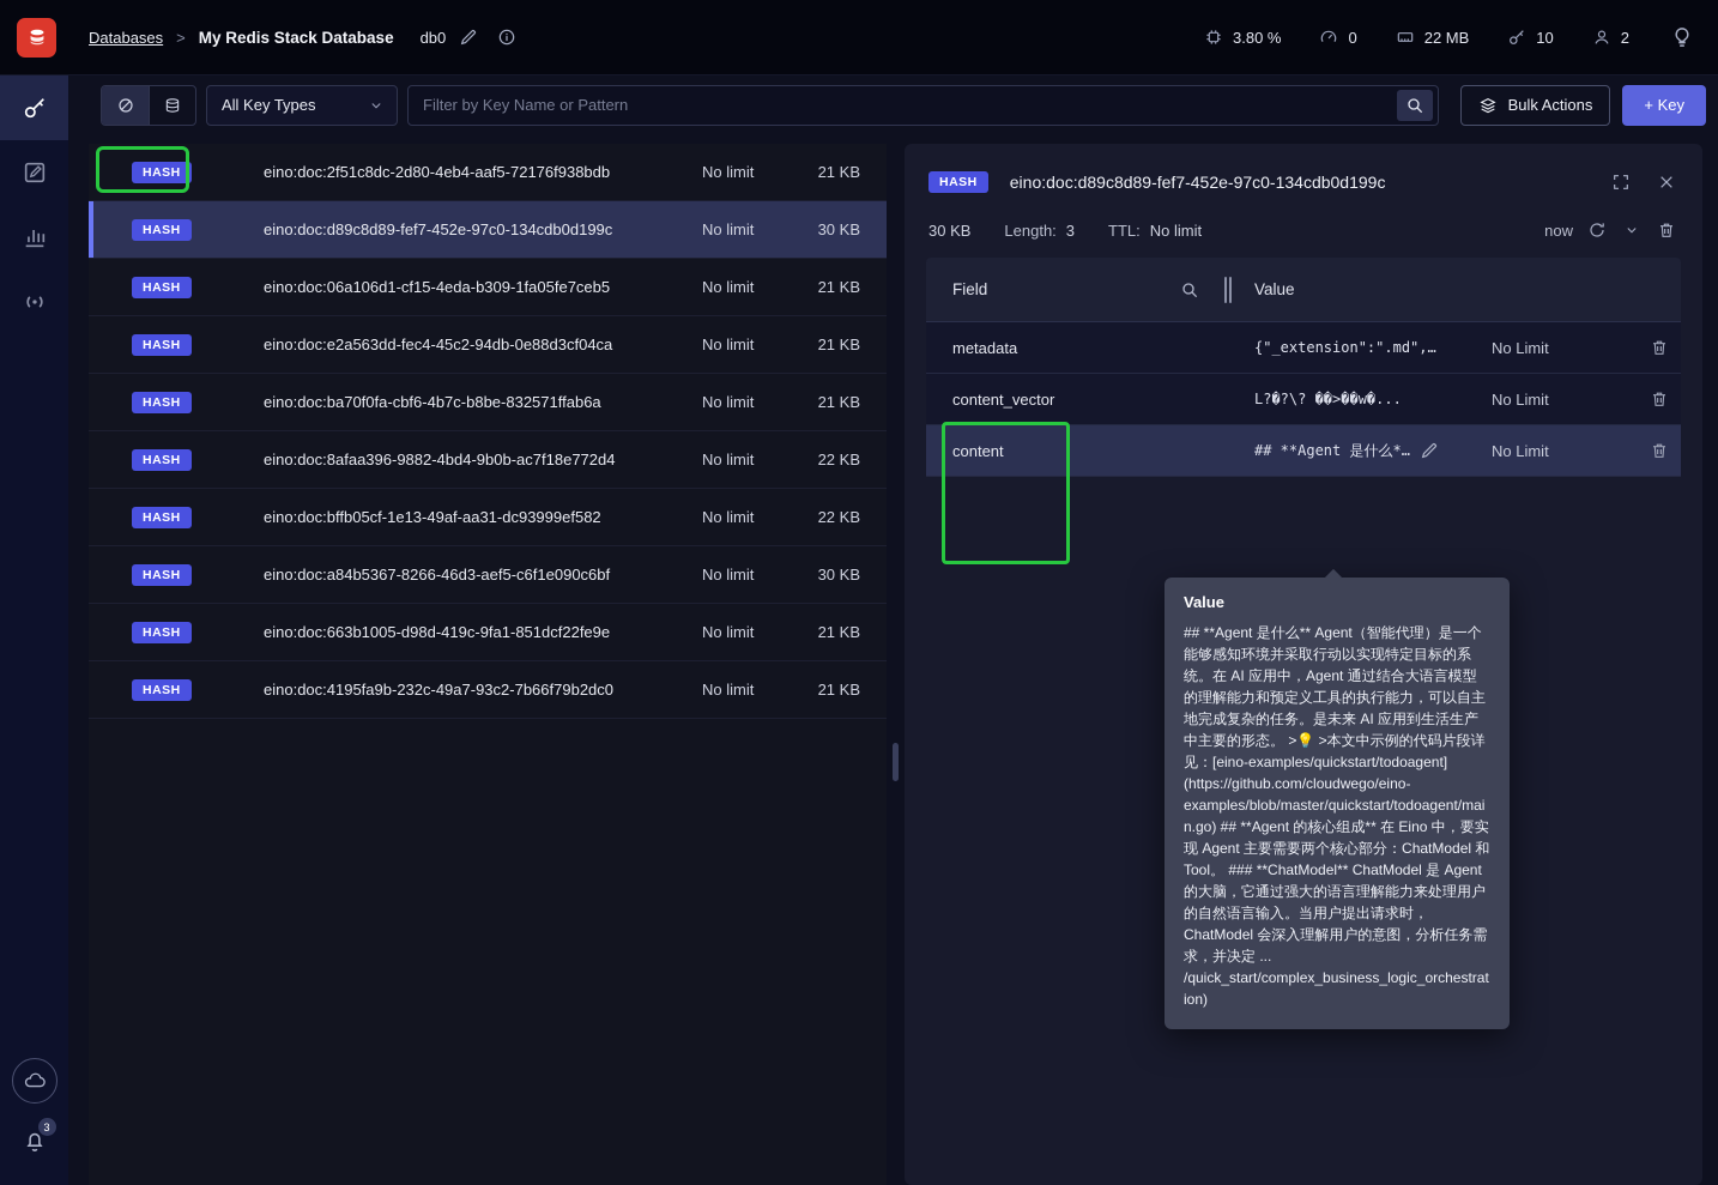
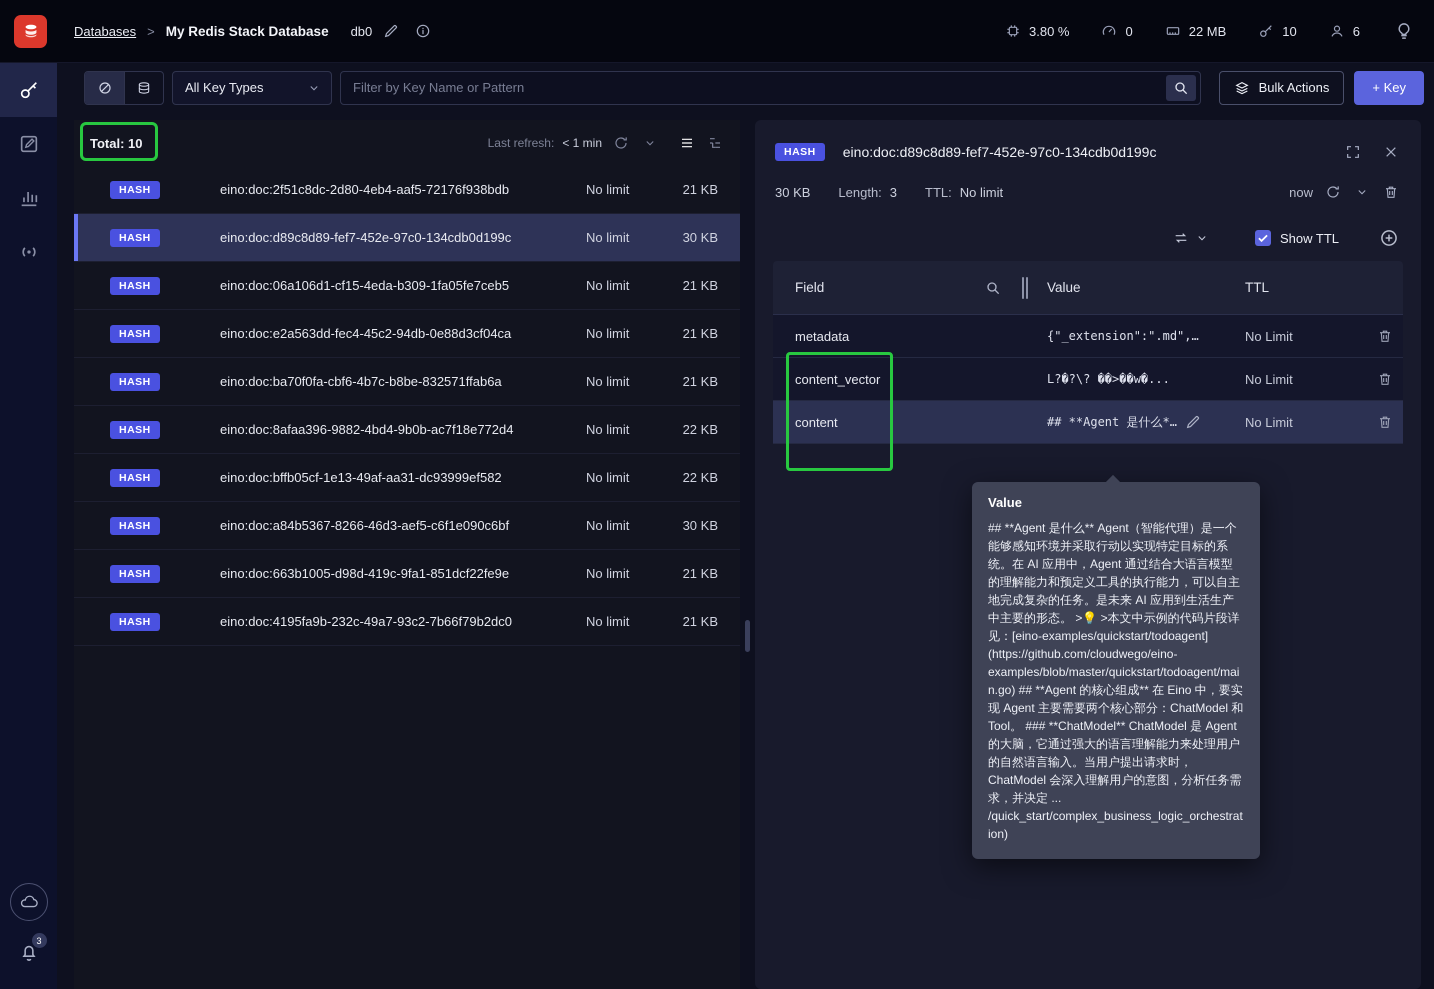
  Databases
  >
  My Redis Stack Database
  db0
  3.80 %
  0
  22 MB
  10
- 2
+ 6
  3
  All Key Types
  Filter by Key Name or Pattern
  Bulk Actions
  + Key
+ Total: 10
+ Last refresh:
+ < 1 min
  HASH
  eino:doc:2f51c8dc-2d80-4eb4-aaf5-72176f938bdb
  No limit
  21 KB
  HASH
  eino:doc:d89c8d89-fef7-452e-97c0-134cdb0d199c
  No limit
  30 KB
  HASH
  eino:doc:06a106d1-cf15-4eda-b309-1fa05fe7ceb5
  No limit
  21 KB
  HASH
  eino:doc:e2a563dd-fec4-45c2-94db-0e88d3cf04ca
  No limit
  21 KB
  HASH
  eino:doc:ba70f0fa-cbf6-4b7c-b8be-832571ffab6a
  No limit
  21 KB
  HASH
  eino:doc:8afaa396-9882-4bd4-9b0b-ac7f18e772d4
  No limit
  22 KB
  HASH
  eino:doc:bffb05cf-1e13-49af-aa31-dc93999ef582
  No limit
  22 KB
  HASH
  eino:doc:a84b5367-8266-46d3-aef5-c6f1e090c6bf
  No limit
  30 KB
  HASH
  eino:doc:663b1005-d98d-419c-9fa1-851dcf22fe9e
  No limit
  21 KB
  HASH
  eino:doc:4195fa9b-232c-49a7-93c2-7b66f79b2dc0
  No limit
  21 KB
  HASH
  eino:doc:d89c8d89-fef7-452e-97c0-134cdb0d199c
  30 KB
  Length:
  3
  TTL:
  No limit
  now
+ Show TTL
  Field
  Value
+ TTL
  metadata
  {"_extension":".md","
  No Limit
  content_vector
  L?�?\? ��>��w�...
  No Limit
  content
  ## **Agent 是什么**
  No Limit
  Value
  ## **Agent 是什么** Agent（智能代理）是一个能够感知环境并采取行动以实现特定目标的系统。在 AI 应用中，Agent 通过结合大语言模型的理解能力和预定义工具的执行能力，可以自主地完成复杂的任务。是未来 AI 应用到生活生产中主要的形态。 >💡 >本文中示例的代码片段详见：[eino-examples/quickstart/todoagent](https://github.com/cloudwego/eino-examples/blob/master/quickstart/todoagent/main.go) ## **Agent 的核心组成** 在 Eino 中，要实现 Agent 主要需要两个核心部分：ChatModel 和 Tool。 ### **ChatModel** ChatModel 是 Agent 的大脑，它通过强大的语言理解能力来处理用户的自然语言输入。当用户提出请求时，ChatModel 会深入理解用户的意图，分析任务需求，并决定 ... /quick_start/complex_business_logic_orchestration)
